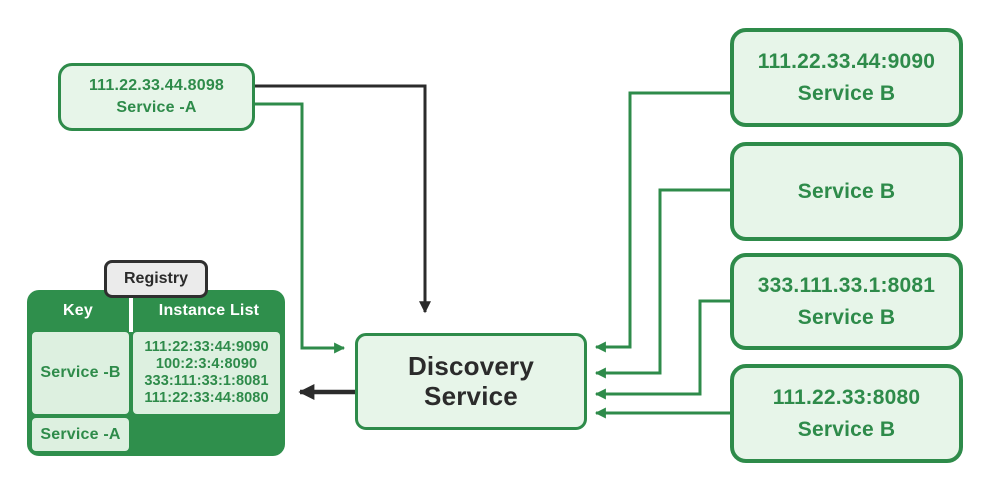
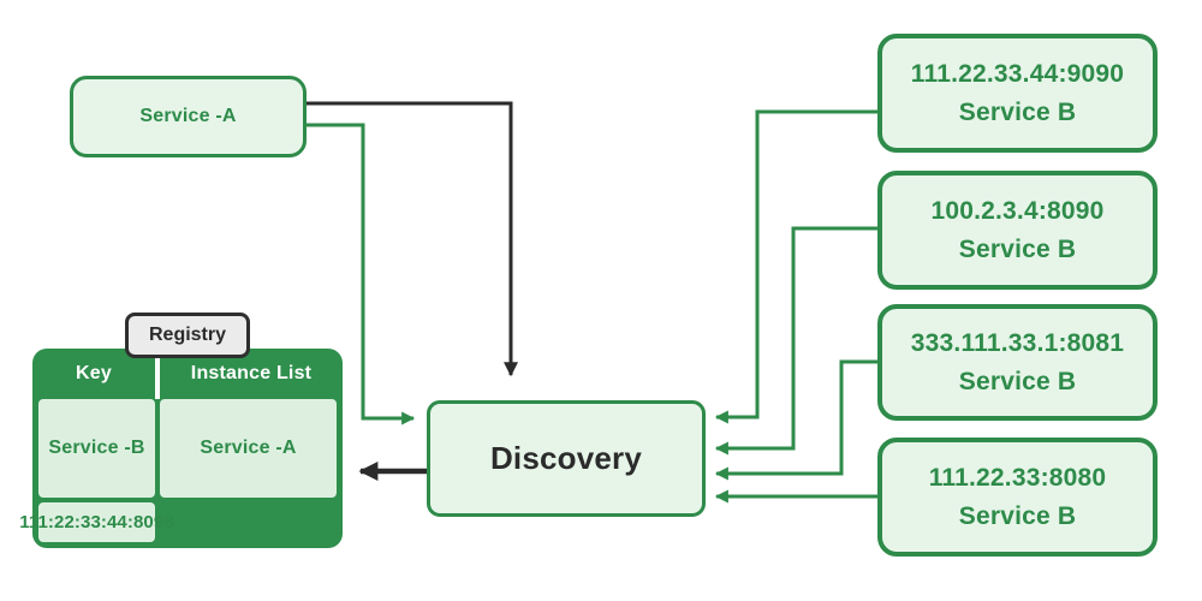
- 111.22.33.44.8098
  Service -A
  Registry
  Key
  Instance List
  Service -B
- 111:22:33:44:9090
- 100:2:3:4:8090
- 333:111:33:1:8081
- 111:22:33:44:8080
  Service -A
+ 111:22:33:44:8098
  Discovery
- Service
  111.22.33.44:9090
  Service B
+ 100.2.3.4:8090
  Service B
  333.111.33.1:8081
  Service B
  111.22.33:8080
  Service B
